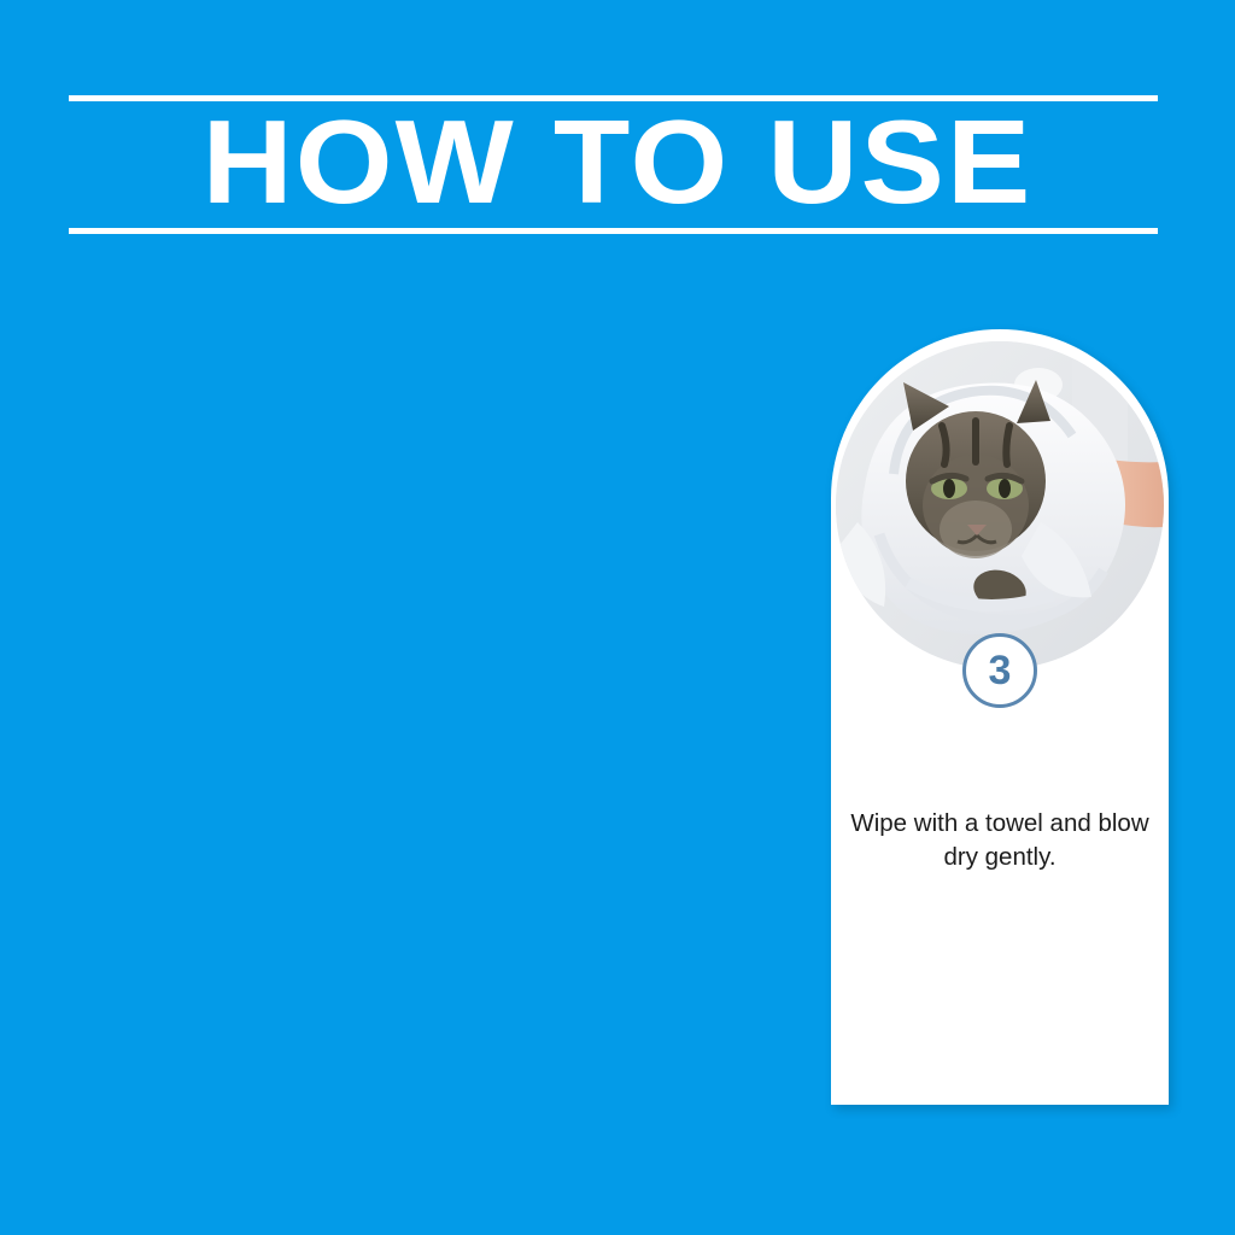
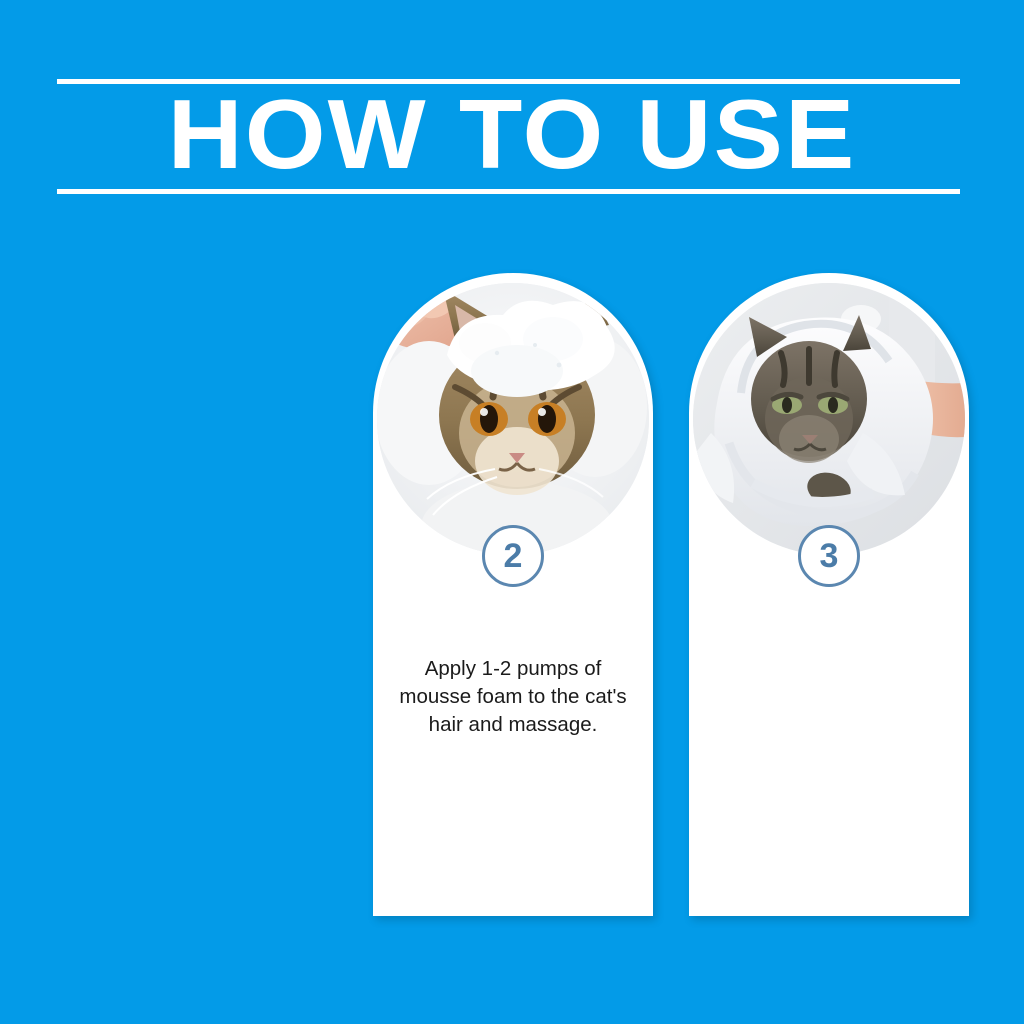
  HOW TO USE
+ 2
+ Apply 1-2 pumps of mousse foam to the cat's hair and massage.
  3
- Wipe with a towel and blow dry gently.
